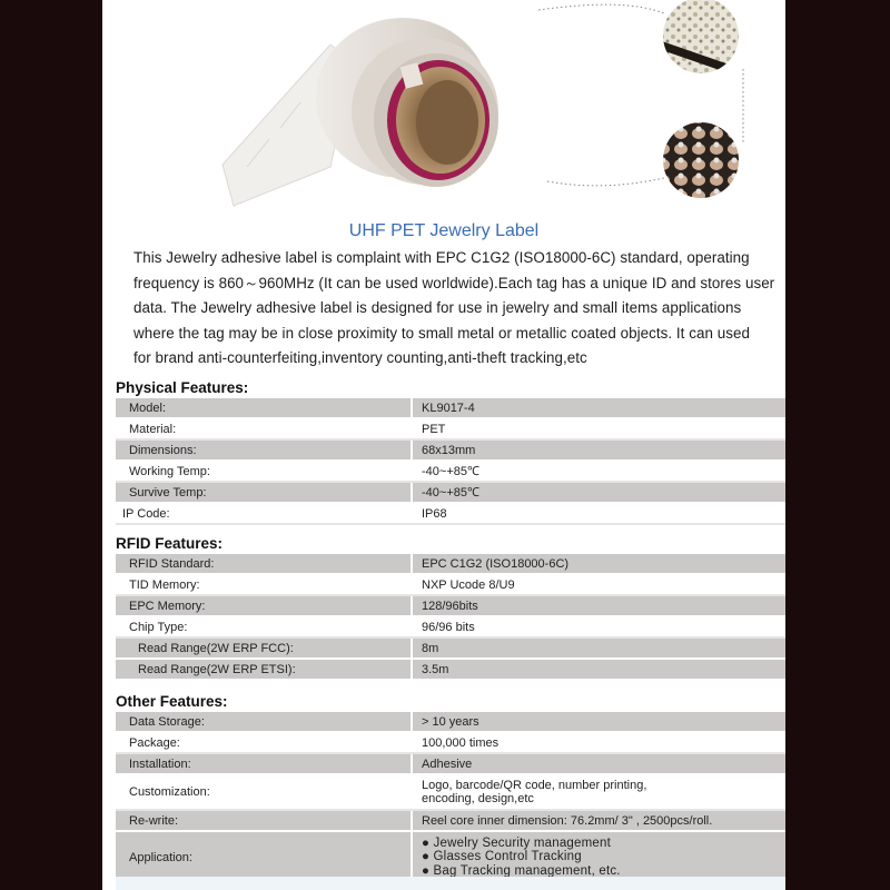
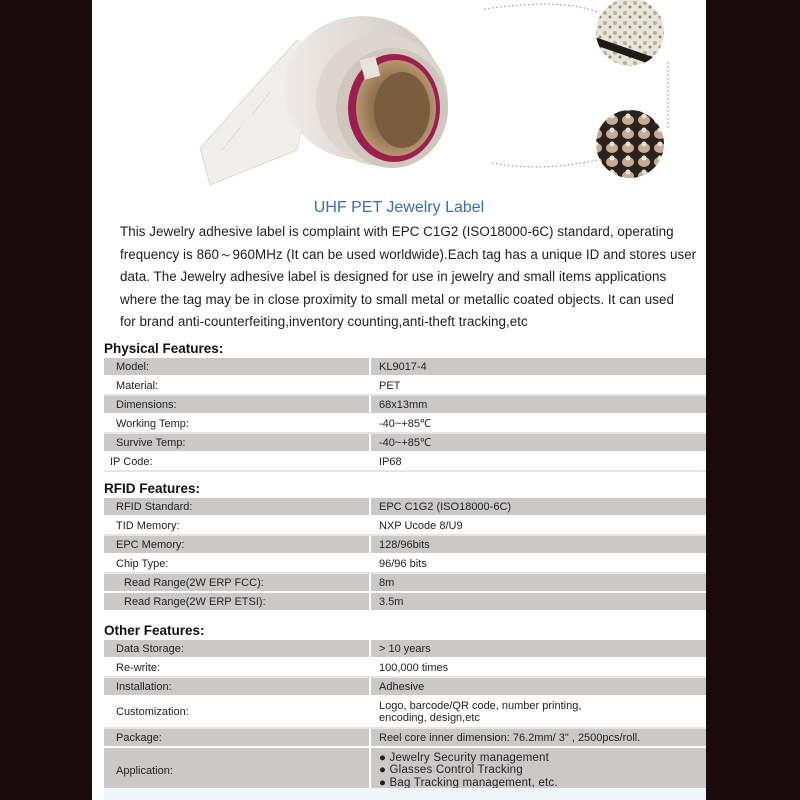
  UHF PET Jewelry Label
  This Jewelry adhesive label is complaint with EPC C1G2 (ISO18000-6C) standard, operating
  frequency is 860～960MHz (It can be used worldwide).Each tag has a unique ID and stores user
  data. The Jewelry adhesive label is designed for use in jewelry and small items applications
  where the tag may be in close proximity to small metal or metallic coated objects. It can used
  for brand anti-counterfeiting,inventory counting,anti-theft tracking,etc
  Physical Features:
  Model:	KL9017-4
  Material:	PET
  Dimensions:	68x13mm
  Working Temp:	-40~+85℃
  Survive Temp:	-40~+85℃
  IP Code:	IP68
  RFID Features:
  RFID Standard:	EPC C1G2 (ISO18000-6C)
  TID Memory:	NXP Ucode 8/U9
  EPC Memory:	128/96bits
  Chip Type:	96/96 bits
  Read Range(2W ERP FCC):	8m
  Read Range(2W ERP ETSI):	3.5m
  Other Features:
  Data Storage:	> 10 years
- Package:	100,000 times
+ Re-write:	100,000 times
  Installation:	Adhesive
  Customization:	Logo, barcode/QR code, number printing, encoding, design,etc
- Re-write:	Reel core inner dimension: 76.2mm/ 3" , 2500pcs/roll.
+ Package:	Reel core inner dimension: 76.2mm/ 3" , 2500pcs/roll.
  Application:	● Jewelry Security management ● Glasses Control Tracking ● Bag Tracking management, etc.
